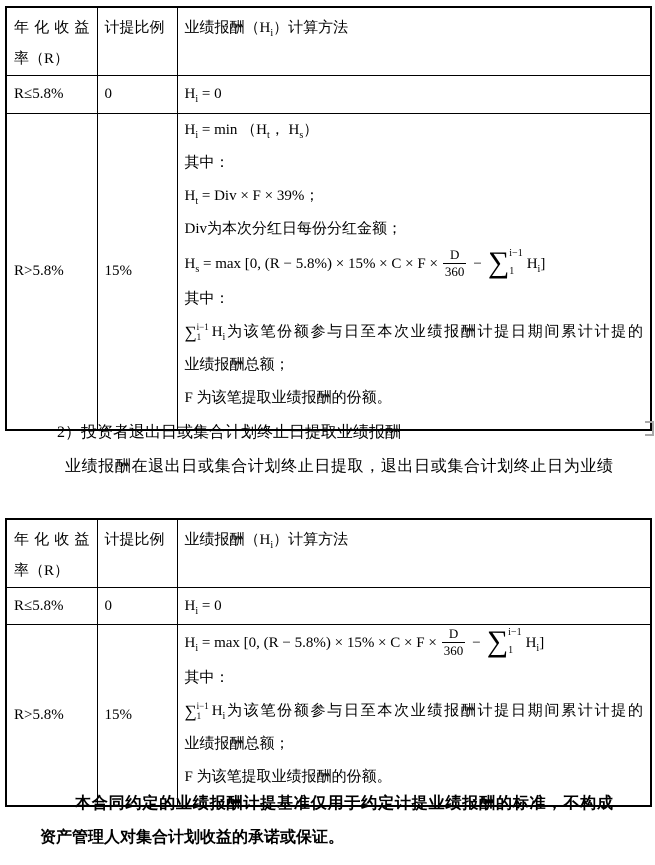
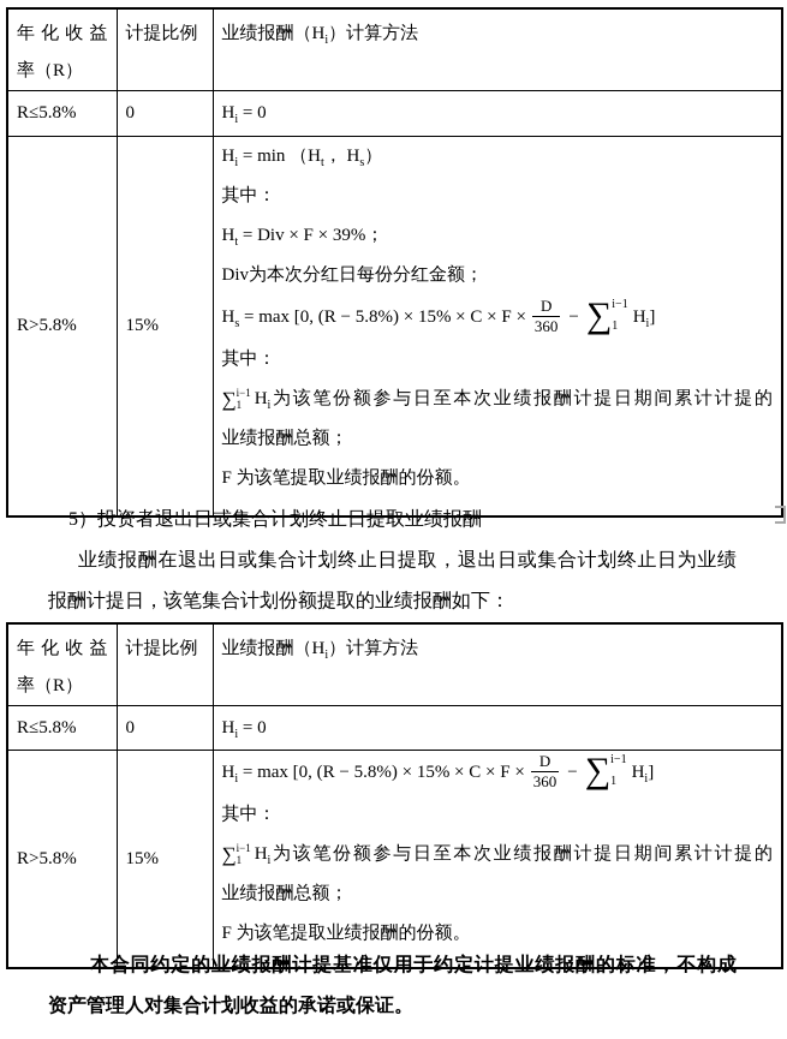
  年 化 收 益 率（R）	计提比例	业绩报酬（Hi）计算方法
  R≤5.8%	0	Hi = 0
  R>5.8%	15%	Hi = min （Ht， Hs） 其中： Ht = Div × F × 39%； Div为本次分红日每份分红金额； Hs = max [0, (R − 5.8%) × 15% × C × F ×D360 − ∑i−11Hi] 其中： ∑i−11Hi为该笔份额参与日至本次业绩报酬计提日期间累计计提的 业绩报酬总额； F 为该笔提取业绩报酬的份额。
- 2）投资者退出日或集合计划终止日提取业绩报酬
+ 5）投资者退出日或集合计划终止日提取业绩报酬
  业绩报酬在退出日或集合计划终止日提取，退出日或集合计划终止日为业绩
+ 报酬计提日，该笔集合计划份额提取的业绩报酬如下：
  年 化 收 益 率（R）	计提比例	业绩报酬（Hi）计算方法
  R≤5.8%	0	Hi = 0
  R>5.8%	15%	Hi = max [0, (R − 5.8%) × 15% × C × F ×D360 − ∑i−11Hi] 其中： ∑i−11Hi为该笔份额参与日至本次业绩报酬计提日期间累计计提的 业绩报酬总额； F 为该笔提取业绩报酬的份额。
  本合同约定的业绩报酬计提基准仅用于约定计提业绩报酬的标准，不构成
  资产管理人对集合计划收益的承诺或保证。
